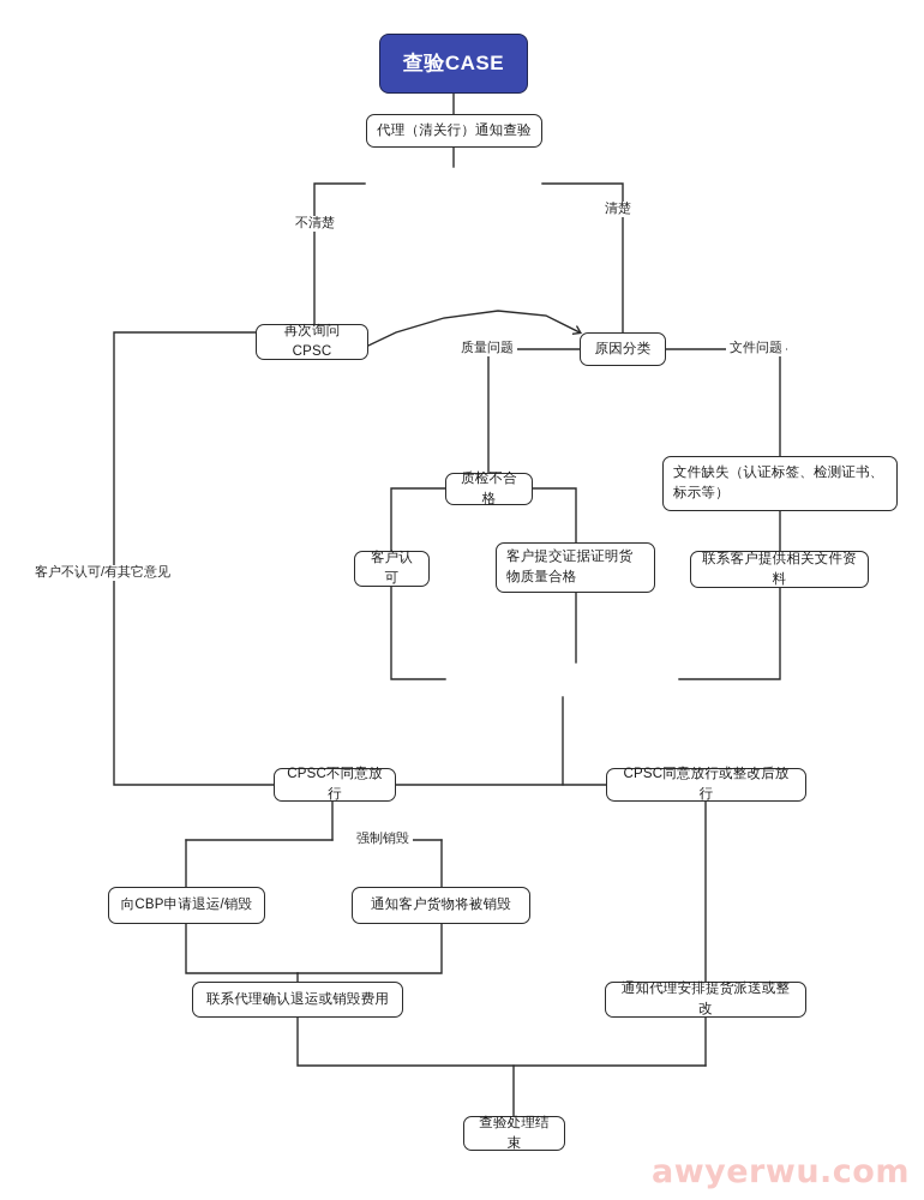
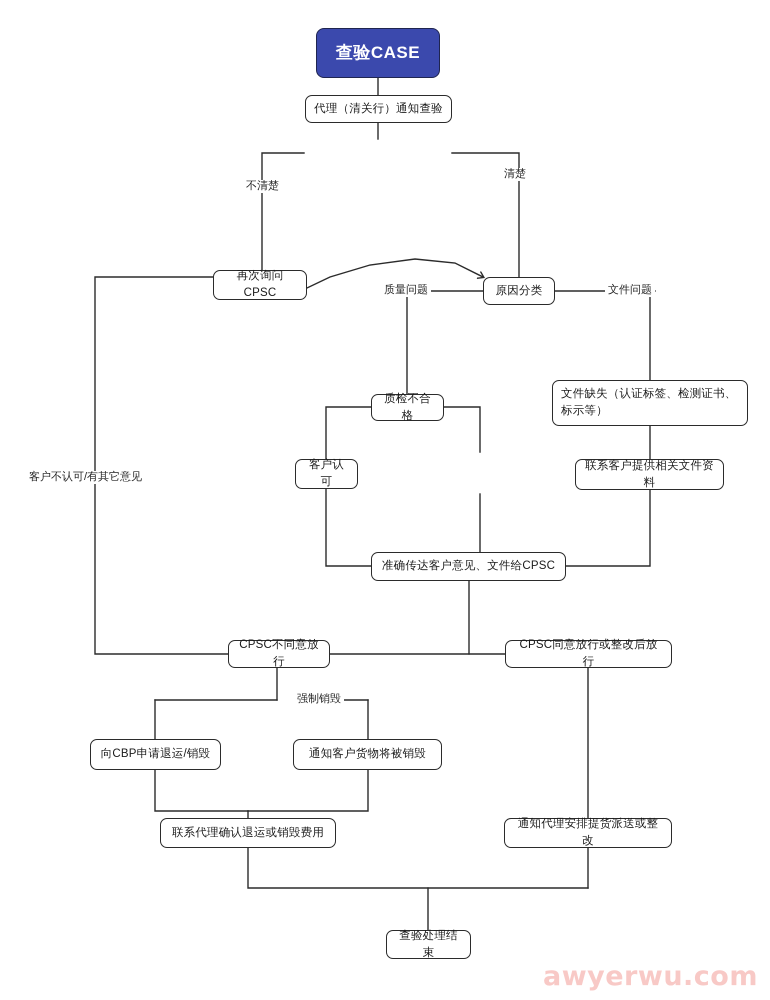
  查验CASE
  代理（清关行）通知查验
  再次询问CPSC
  原因分类
  质检不合格
  客户认可
- 客户提交证据证明货物质量合格
  文件缺失（认证标签、检测证书、标示等）
  联系客户提供相关文件资料
+ 准确传达客户意见、文件给CPSC
  CPSC不同意放行
  CPSC同意放行或整改后放行
  向CBP申请退运/销毁
  通知客户货物将被销毁
  联系代理确认退运或销毁费用
  通知代理安排提货派送或整改
  查验处理结束
  不清楚
  清楚
  质量问题
  文件问题
  客户不认可/有其它意见
  强制销毁
  awyerwu.com
